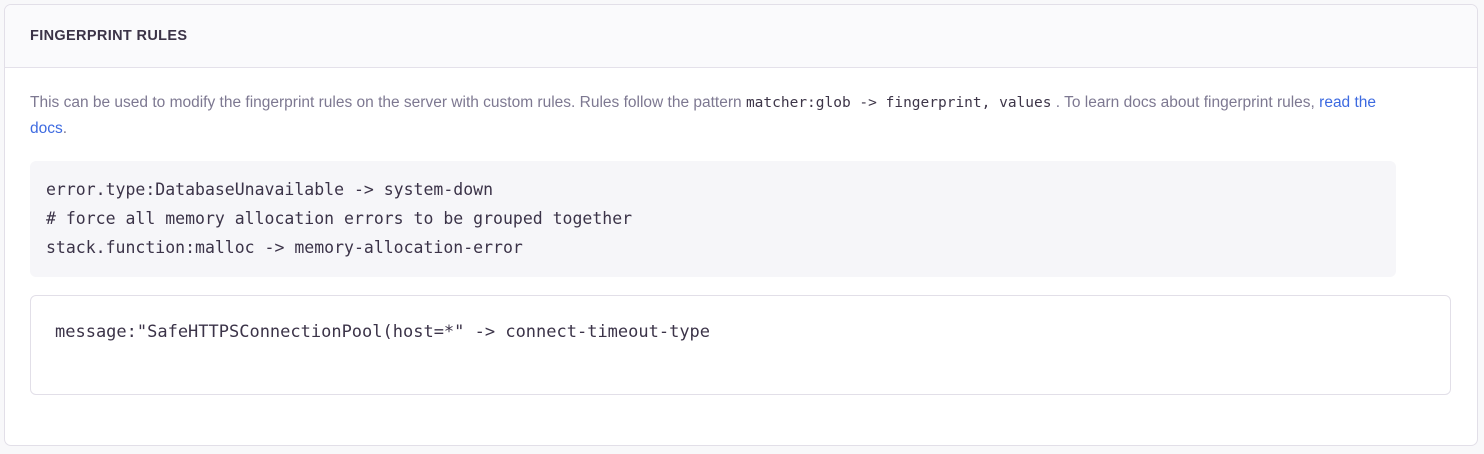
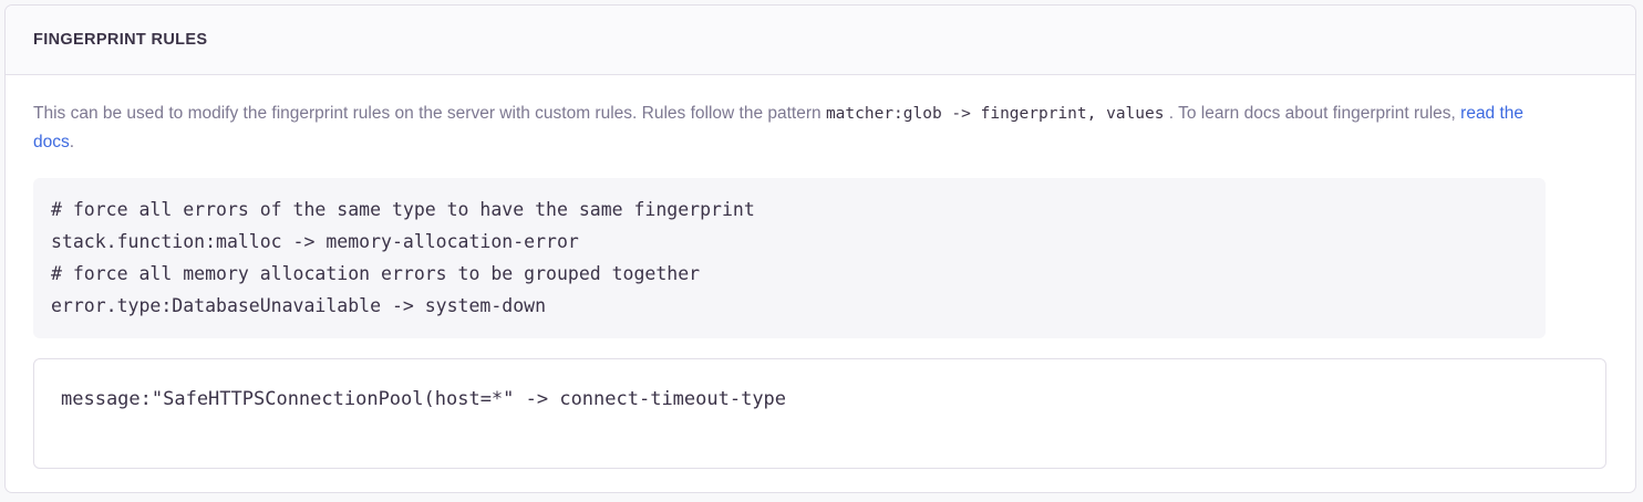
  FINGERPRINT RULES
  This can be used to modify the fingerprint rules on the server with custom rules. Rules follow the pattern matcher:glob -> fingerprint, values . To learn docs about fingerprint rules, read the docs.
+ # force all errors of the same type to have the same fingerprint
- error.type:DatabaseUnavailable -> system-down
+ stack.function:malloc -> memory-allocation-error
  # force all memory allocation errors to be grouped together
- stack.function:malloc -> memory-allocation-error
+ error.type:DatabaseUnavailable -> system-down
  message:"SafeHTTPSConnectionPool(host=*" -> connect-timeout-type
